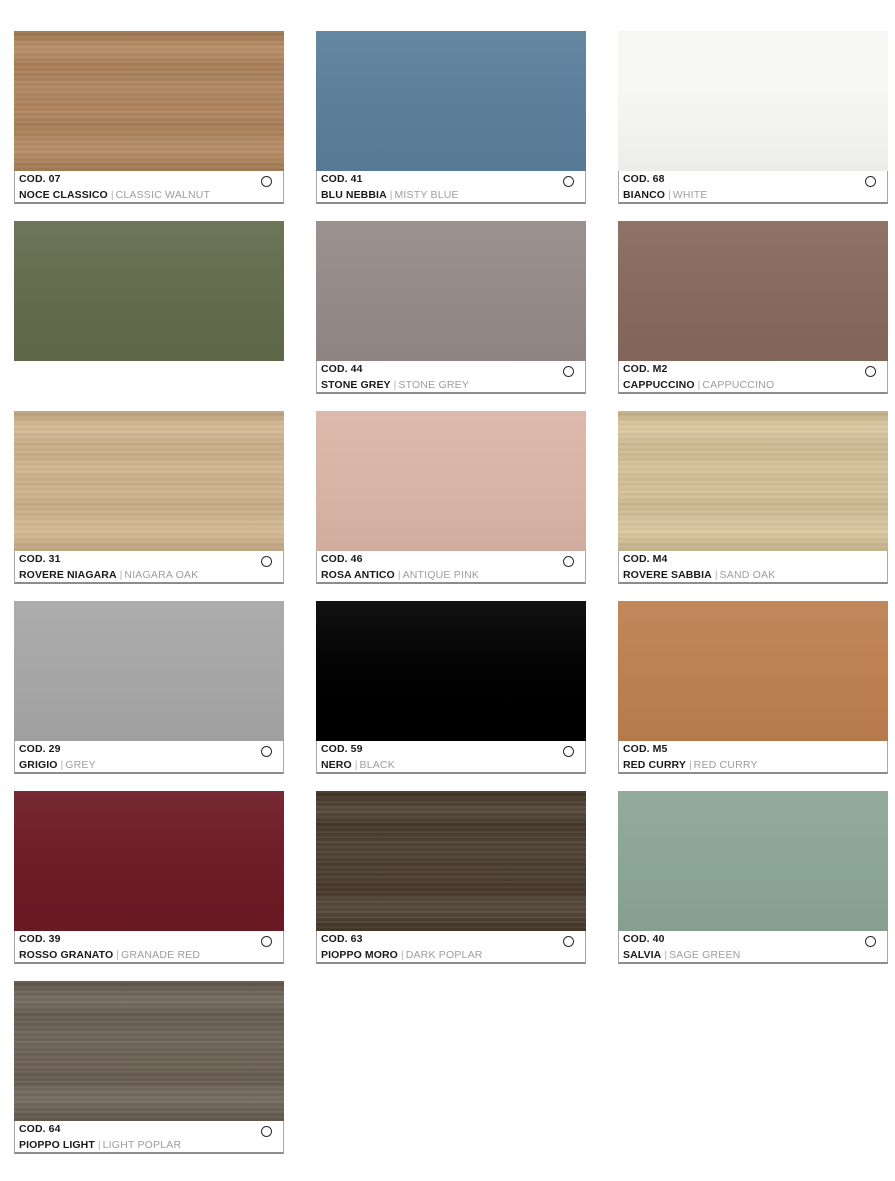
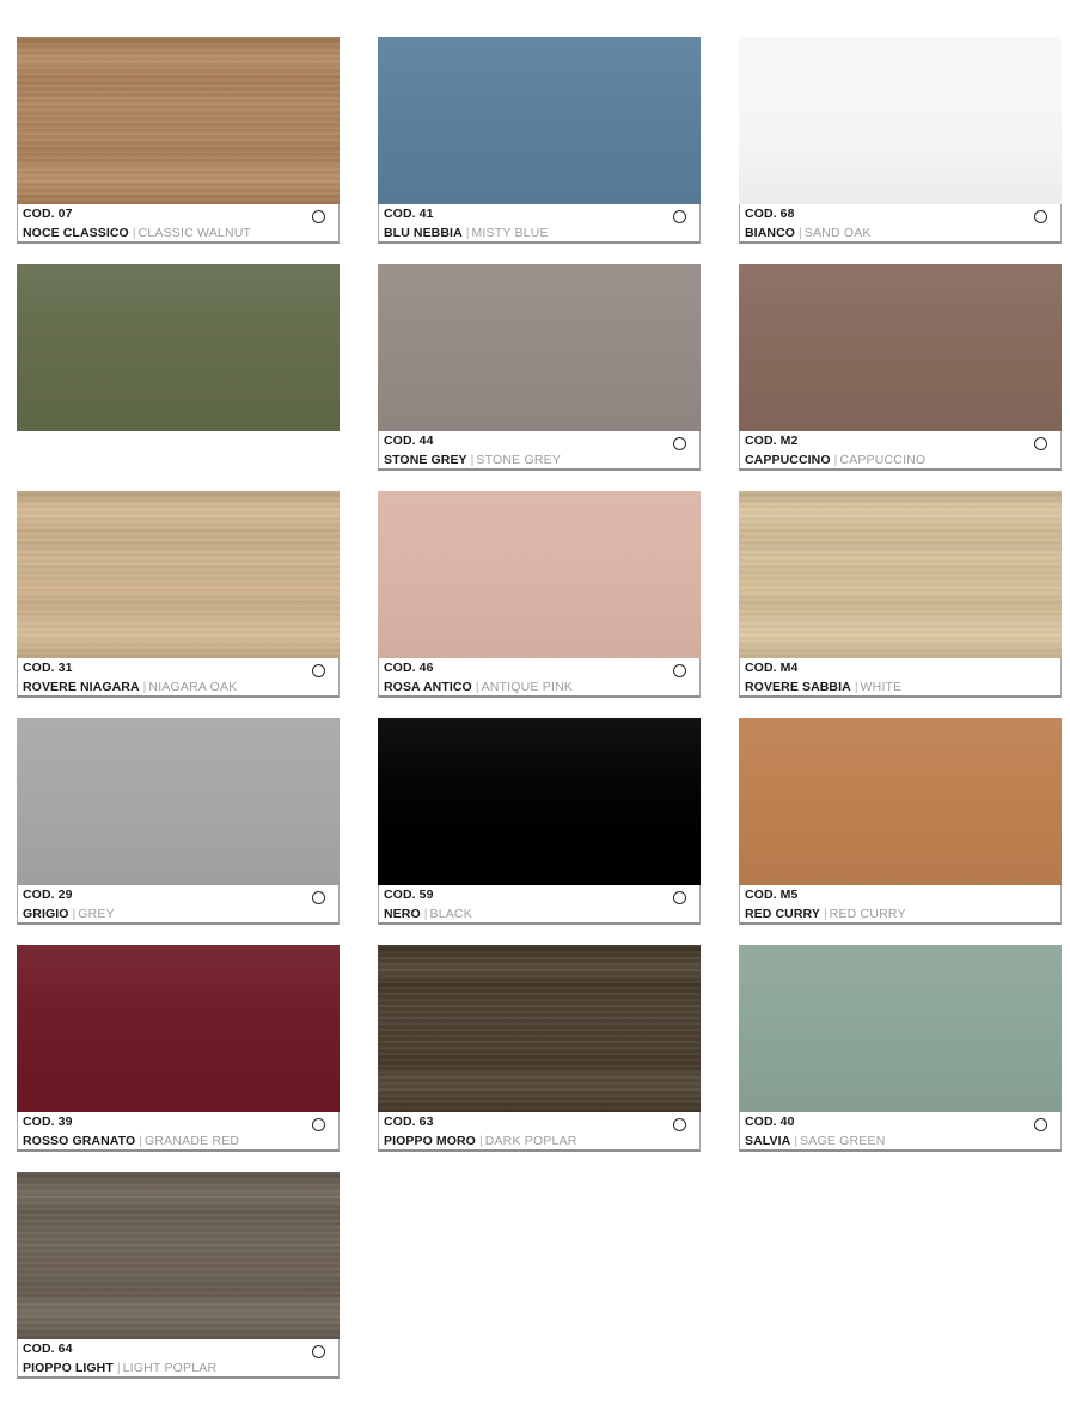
  COD. 07
  NOCE CLASSICO | CLASSIC WALNUT
  COD. 41
  BLU NEBBIA | MISTY BLUE
  COD. 68
- BIANCO | WHITE
+ BIANCO | SAND OAK
  COD. 44
  STONE GREY | STONE GREY
  COD. M2
  CAPPUCCINO | CAPPUCCINO
  COD. 31
  ROVERE NIAGARA | NIAGARA OAK
  COD. 46
  ROSA ANTICO | ANTIQUE PINK
  COD. M4
- ROVERE SABBIA | SAND OAK
+ ROVERE SABBIA | WHITE
  COD. 29
  GRIGIO | GREY
  COD. 59
  NERO | BLACK
  COD. M5
  RED CURRY | RED CURRY
  COD. 39
  ROSSO GRANATO | GRANADE RED
  COD. 63
  PIOPPO MORO | DARK POPLAR
  COD. 40
  SALVIA | SAGE GREEN
  COD. 64
  PIOPPO LIGHT | LIGHT POPLAR
